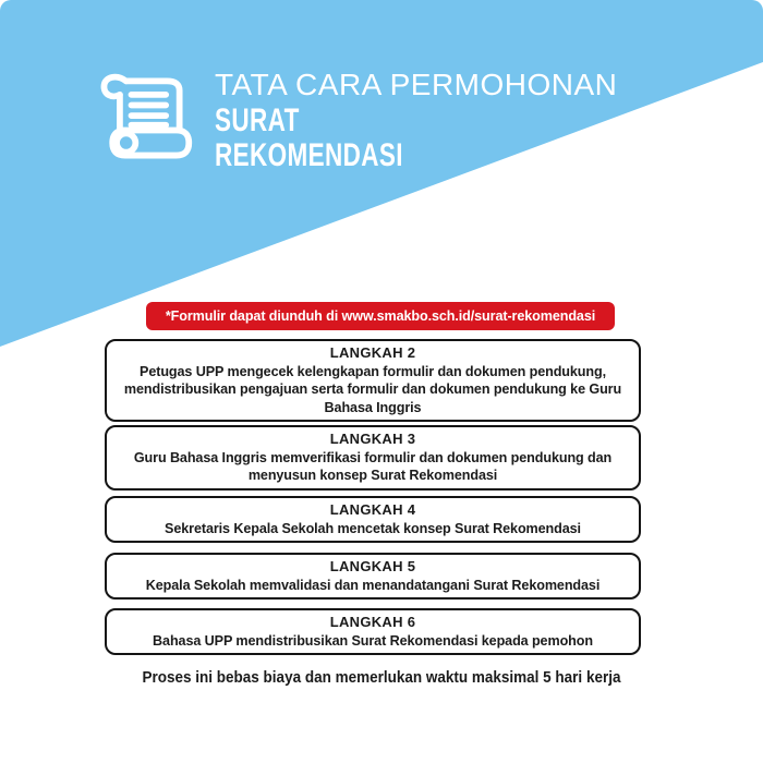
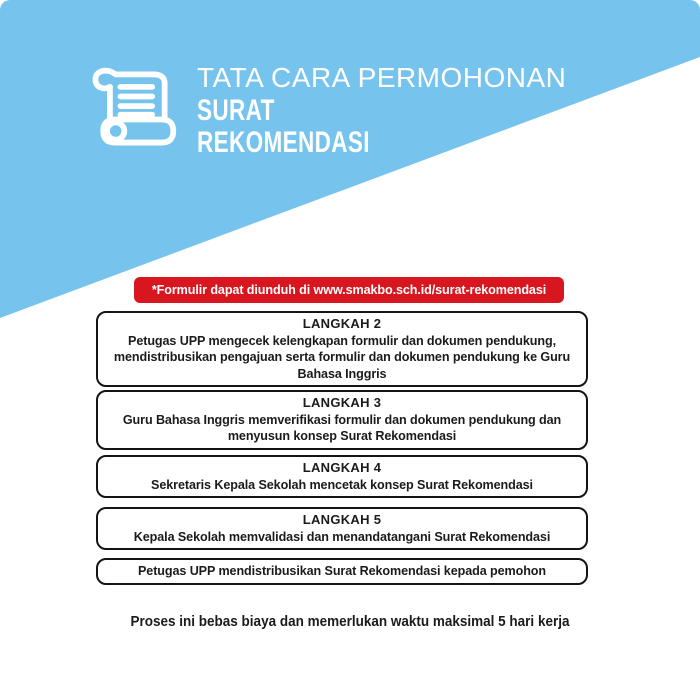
  TATA CARA PERMOHONAN
  SURAT
  REKOMENDASI
  *Formulir dapat diunduh di www.smakbo.sch.id/surat-rekomendasi
  LANGKAH 2
  Petugas UPP mengecek kelengkapan formulir dan dokumen pendukung,
  mendistribusikan pengajuan serta formulir dan dokumen pendukung ke Guru
  Bahasa Inggris
  LANGKAH 3
  Guru Bahasa Inggris memverifikasi formulir dan dokumen pendukung dan
  menyusun konsep Surat Rekomendasi
  LANGKAH 4
  Sekretaris Kepala Sekolah mencetak konsep Surat Rekomendasi
  LANGKAH 5
  Kepala Sekolah memvalidasi dan menandatangani Surat Rekomendasi
- LANGKAH 6
- Bahasa UPP mendistribusikan Surat Rekomendasi kepada pemohon
+ Petugas UPP mendistribusikan Surat Rekomendasi kepada pemohon
  Proses ini bebas biaya dan memerlukan waktu maksimal 5 hari kerja
